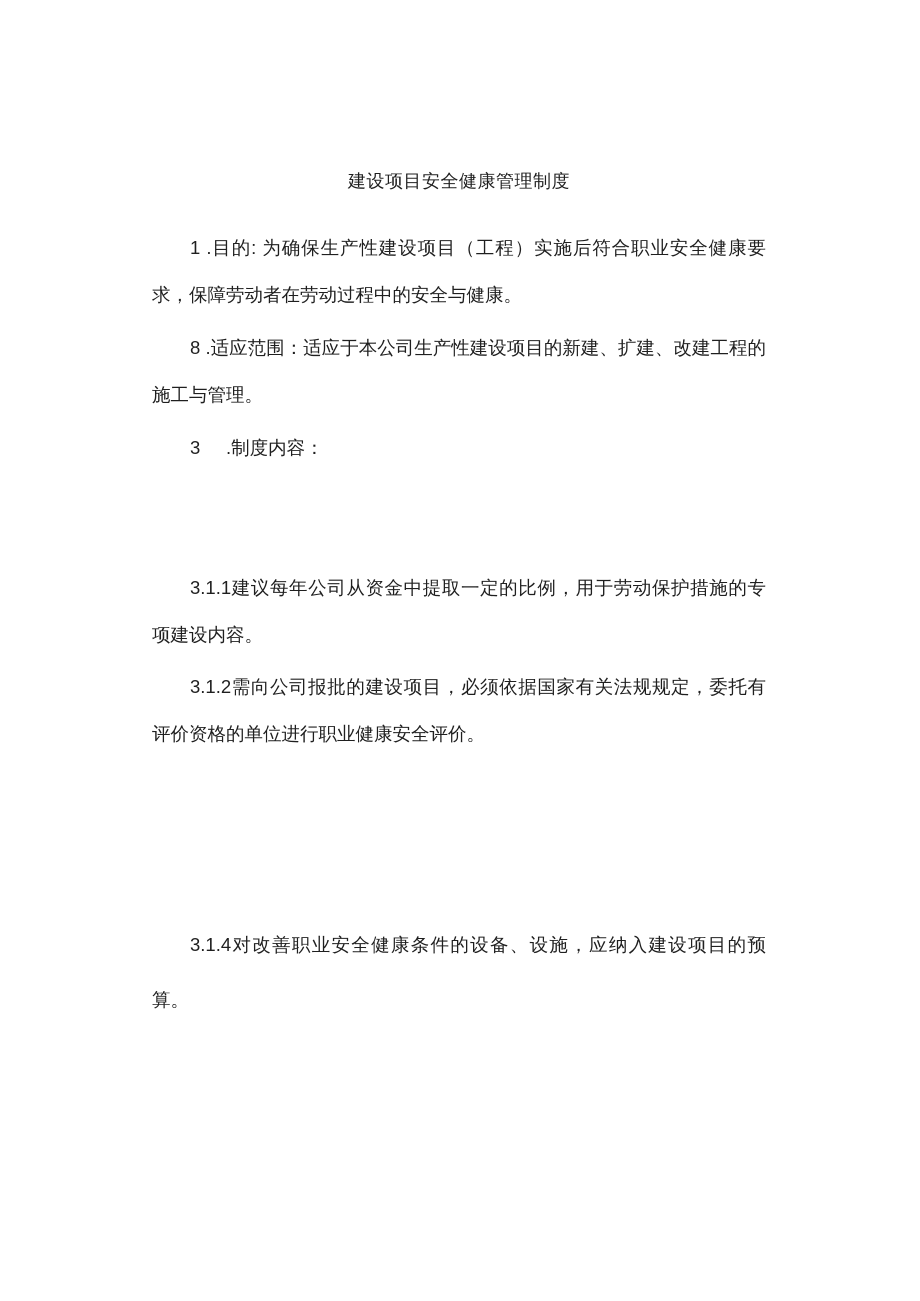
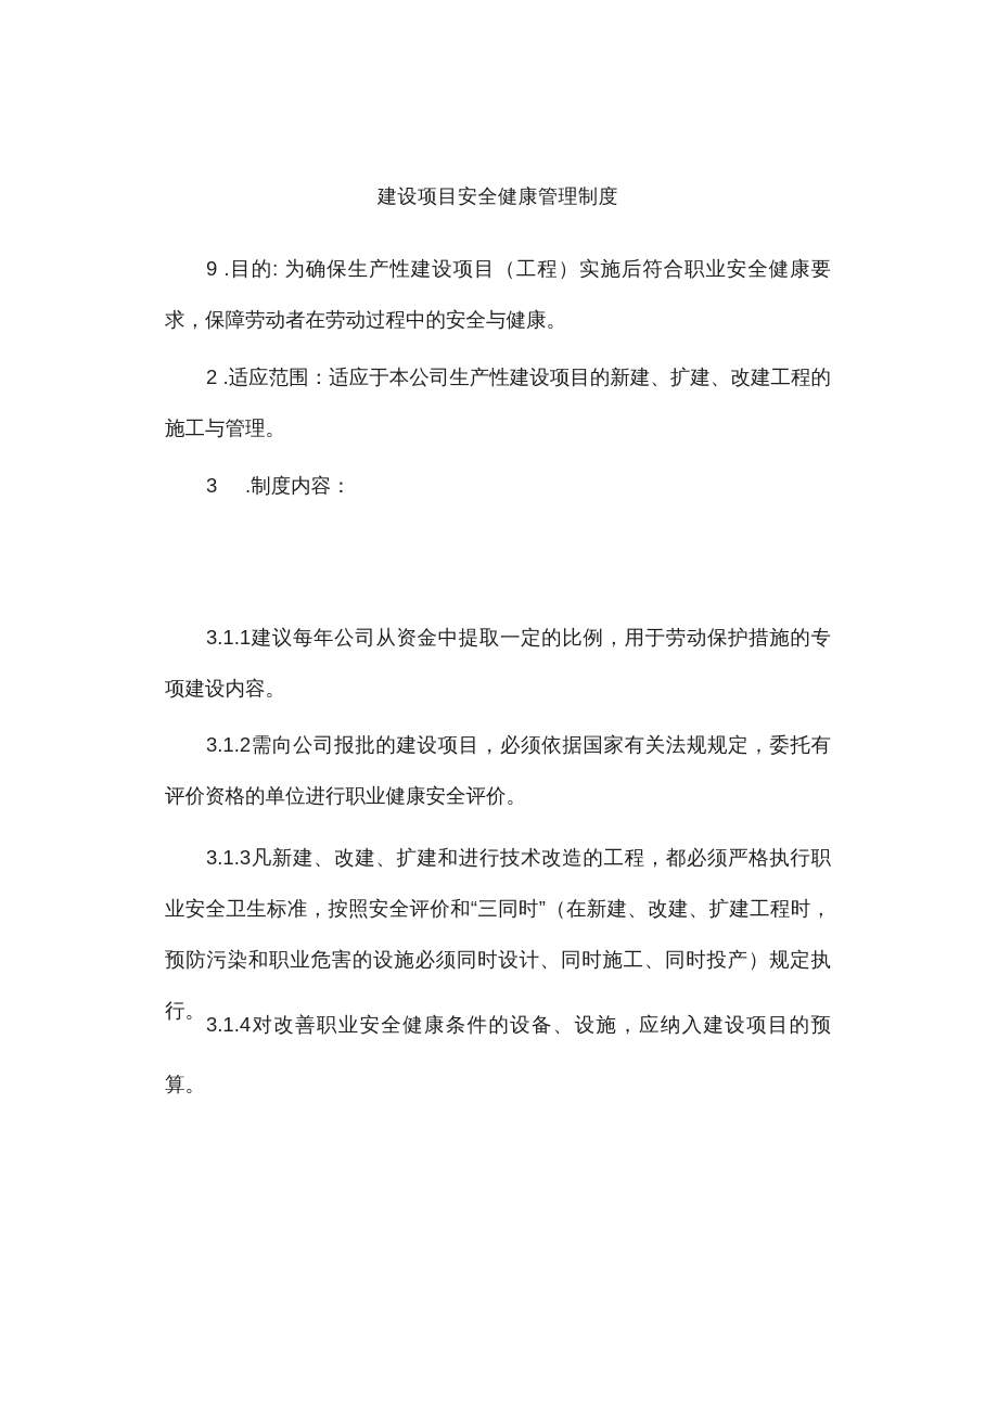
  建设项目安全健康管理制度
- 1 .目的: 为确保生产性建设项目（工程）实施后符合职业安全健康要求，保障劳动者在劳动过程中的安全与健康。
+ 9 .目的: 为确保生产性建设项目（工程）实施后符合职业安全健康要求，保障劳动者在劳动过程中的安全与健康。
- 8 .适应范围：适应于本公司生产性建设项目的新建、扩建、改建工程的施工与管理。
+ 2 .适应范围：适应于本公司生产性建设项目的新建、扩建、改建工程的施工与管理。
  3 .制度内容：
  3.1.1建议每年公司从资金中提取一定的比例，用于劳动保护措施的专项建设内容。
  3.1.2需向公司报批的建设项目，必须依据国家有关法规规定，委托有评价资格的单位进行职业健康安全评价。
+ 3.1.3凡新建、改建、扩建和进行技术改造的工程，都必须严格执行职业安全卫生标准，按照安全评价和“三同时”（在新建、改建、扩建工程时，预防污染和职业危害的设施必须同时设计、同时施工、同时投产）规定执行。
  3.1.4对改善职业安全健康条件的设备、设施，应纳入建设项目的预算。
